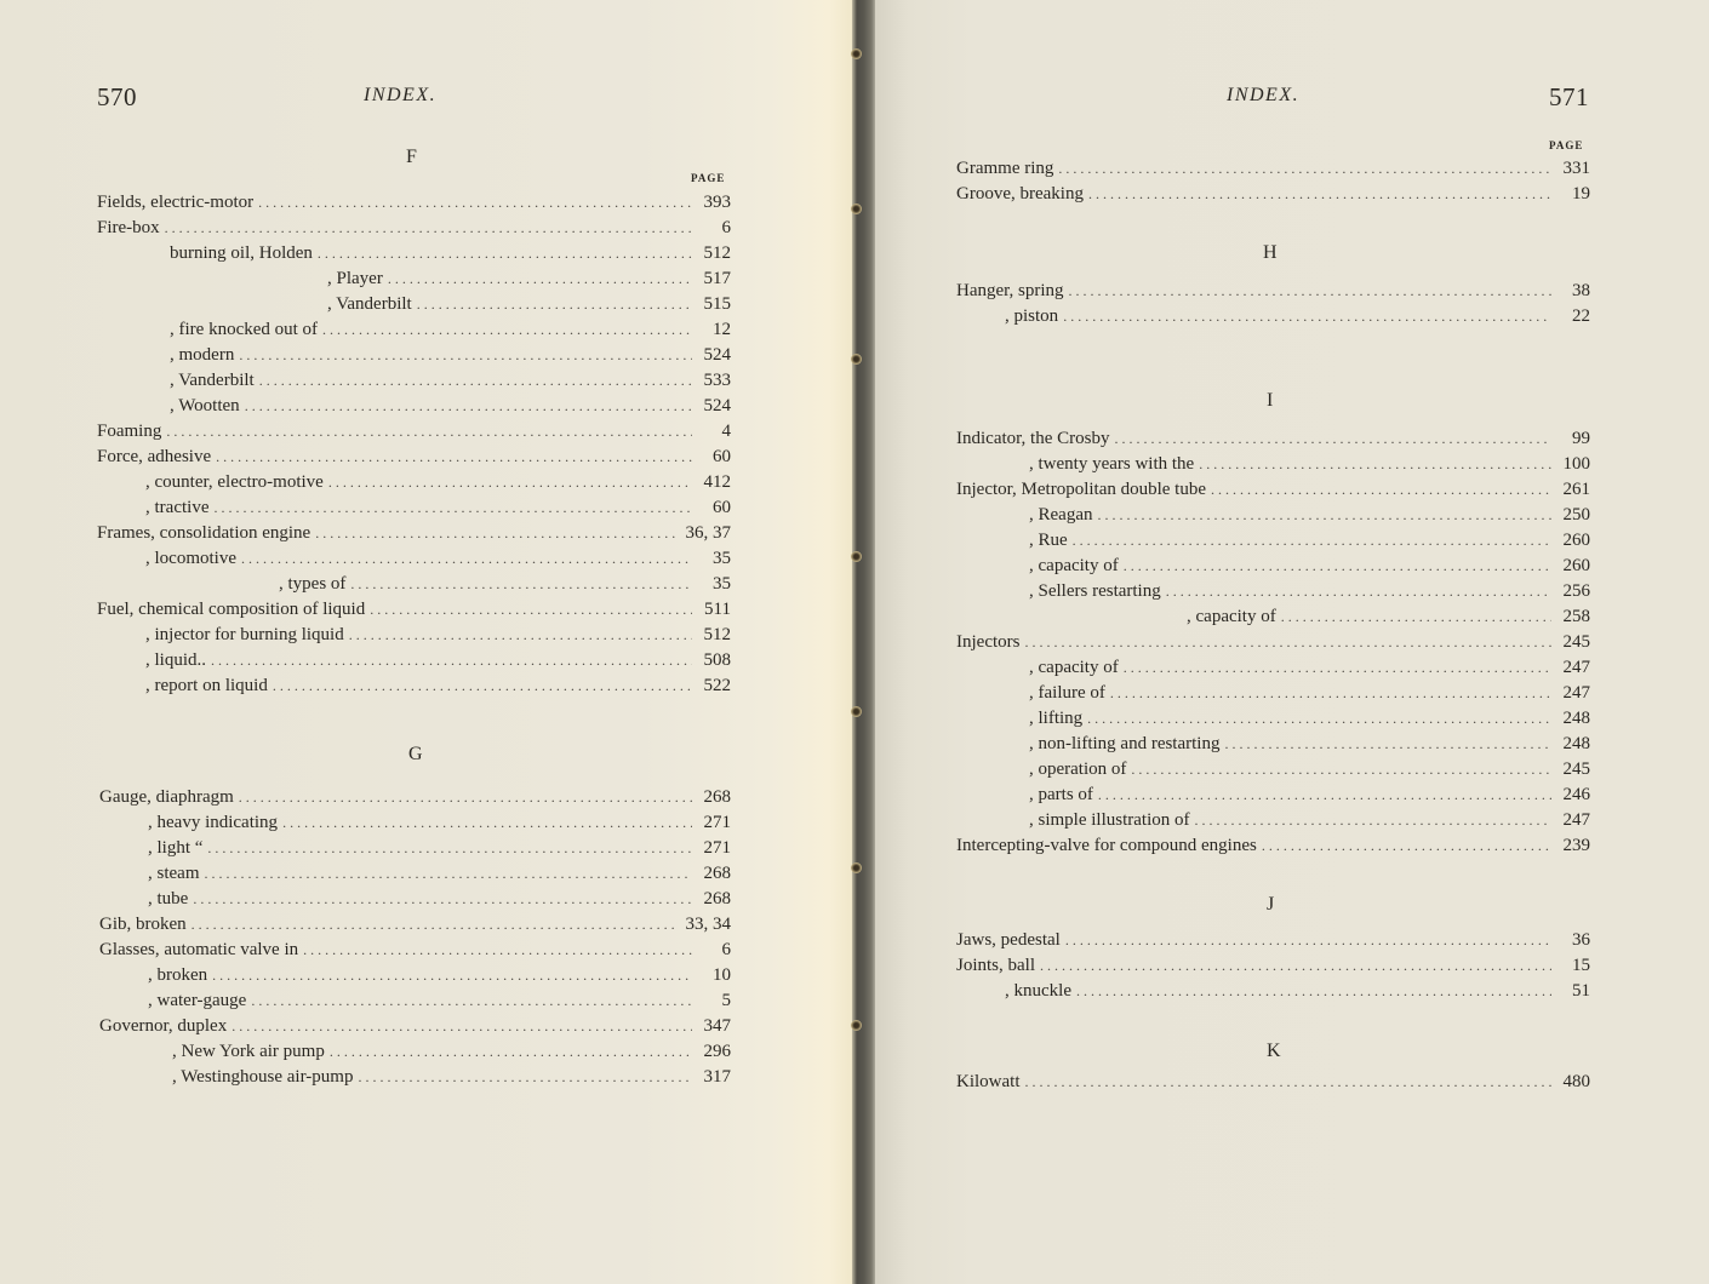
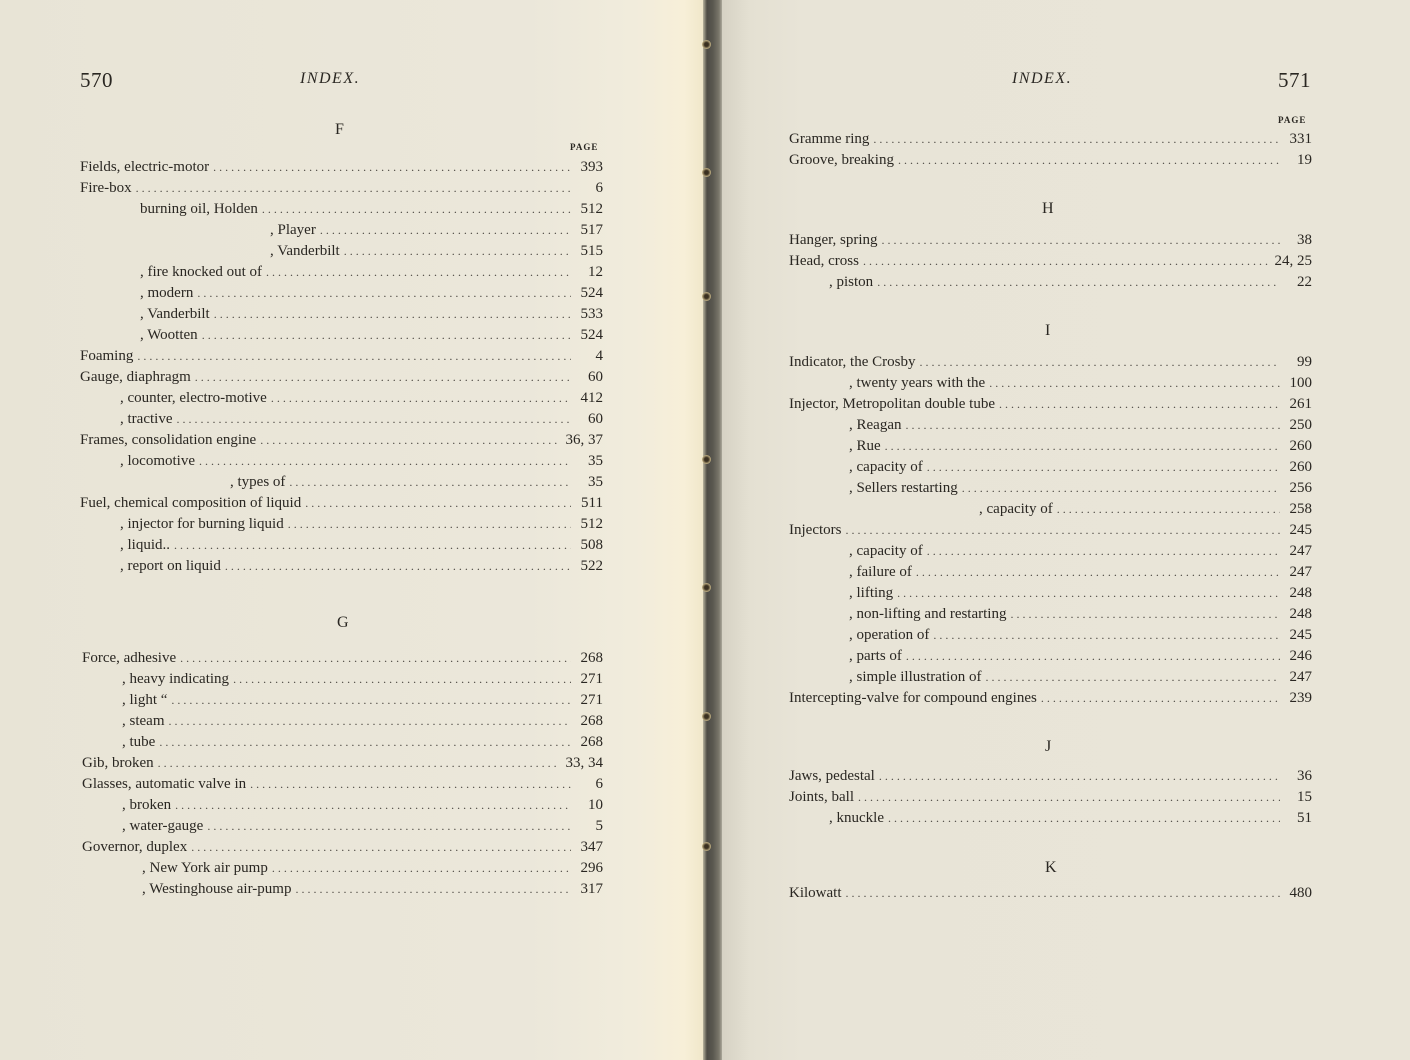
  570
  INDEX.
  F
  PAGE
  Fields, electric-motor
  393
  Fire-box
  6
  burning oil, Holden
  512
  , Player
  517
  , Vanderbilt
  515
  , fire knocked out of
  12
  , modern
  524
  , Vanderbilt
  533
  , Wootten
  524
  Foaming
  4
- Force, adhesive
+ Gauge, diaphragm
  60
  , counter, electro-motive
  412
  , tractive
  60
  Frames, consolidation engine
  36, 37
  , locomotive
  35
  , types of
  35
  Fuel, chemical composition of liquid
  511
  , injector for burning liquid
  512
  , liquid..
  508
  , report on liquid
  522
  G
- Gauge, diaphragm
+ Force, adhesive
  268
  , heavy indicating
  271
  , light “
  271
  , steam
  268
  , tube
  268
  Gib, broken
  33, 34
  Glasses, automatic valve in
  6
  , broken
  10
  , water-gauge
  5
  Governor, duplex
  347
  , New York air pump
  296
  , Westinghouse air-pump
  317
  INDEX.
  571
  PAGE
  Gramme ring
  331
  Groove, breaking
  19
  H
  Hanger, spring
  38
+ Head, cross
+ 24, 25
  , piston
  22
  I
  Indicator, the Crosby
  99
  , twenty years with the
  100
  Injector, Metropolitan double tube
  261
  , Reagan
  250
  , Rue
  260
  , capacity of
  260
  , Sellers restarting
  256
  , capacity of
  258
  Injectors
  245
  , capacity of
  247
  , failure of
  247
  , lifting
  248
  , non-lifting and restarting
  248
  , operation of
  245
  , parts of
  246
  , simple illustration of
  247
  Intercepting-valve for compound engines
  239
  J
  Jaws, pedestal
  36
  Joints, ball
  15
  , knuckle
  51
  K
  Kilowatt
  480
